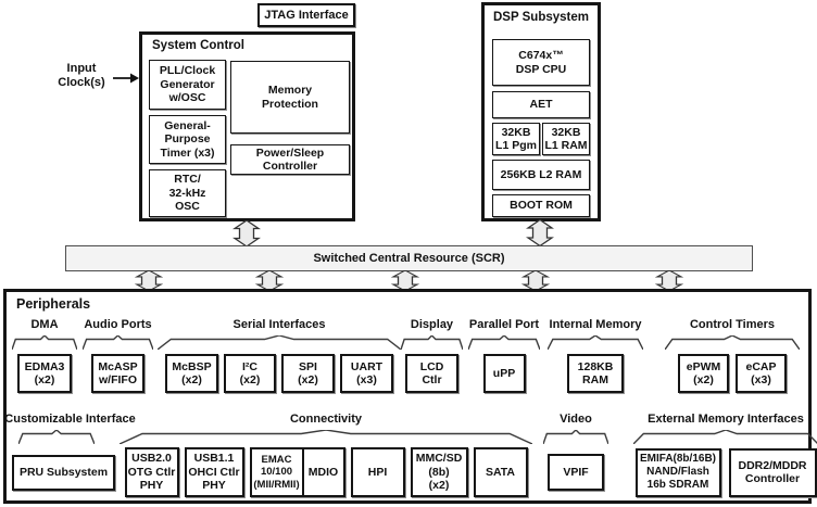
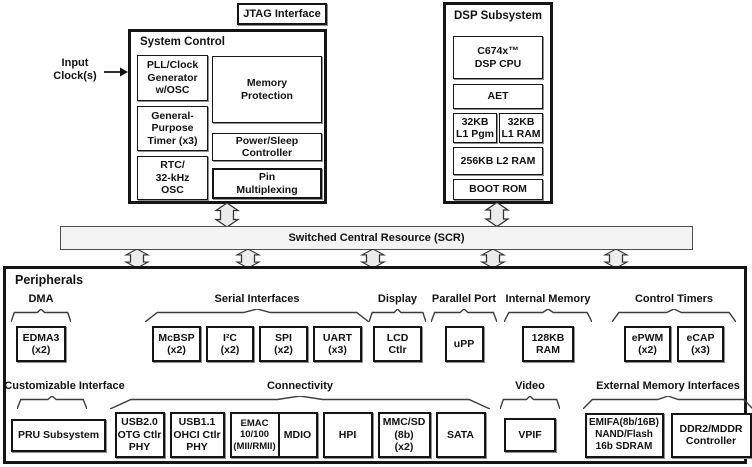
  JTAG Interface
  Input
  Clock(s)
  System Control
  PLL/Clock
  Generator
  w/OSC
  General-
  Purpose
  Timer (x3)
  RTC/
  32-kHz
  OSC
  Memory
  Protection
  Power/Sleep
  Controller
+ Pin
+ Multiplexing
  DSP Subsystem
  C674x™
  DSP CPU
  AET
  32KB
  L1 Pgm
  32KB
  L1 RAM
  256KB L2 RAM
  BOOT ROM
  Switched Central Resource (SCR)
  Peripherals
  DMA
  EDMA3
  (x2)
- Audio Ports
- McASP
- w/FIFO
  Serial Interfaces
  McBSP
  (x2)
  I²C
  (x2)
  SPI
  (x2)
  UART
  (x3)
  Display
  LCD
  Ctlr
  Parallel Port
  uPP
  Internal Memory
  128KB
  RAM
  Control Timers
  ePWM
  (x2)
  eCAP
  (x3)
  Customizable Interface
  PRU Subsystem
  Connectivity
  USB2.0
  OTG Ctlr
  PHY
  USB1.1
  OHCI Ctlr
  PHY
  EMAC
  10/100
  (MII/RMII)
  MDIO
  HPI
  MMC/SD
  (8b)
  (x2)
  SATA
  Video
  VPIF
  External Memory Interfaces
  EMIFA(8b/16B)
  NAND/Flash
  16b SDRAM
  DDR2/MDDR
  Controller
